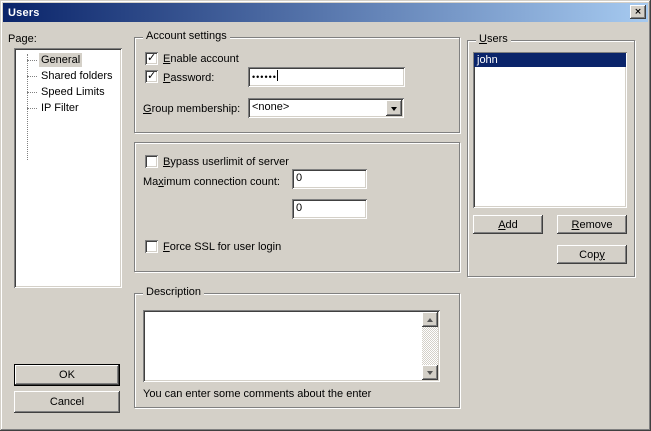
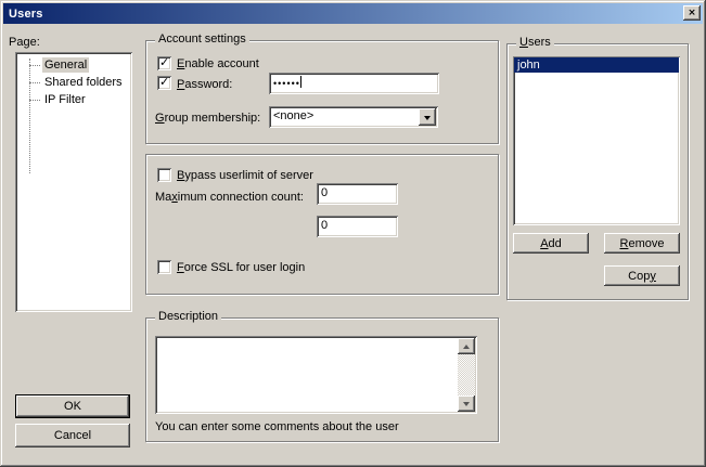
  Users
  ×
  Page:
  General
  Shared folders
- Speed Limits
  IP Filter
  Account settings
  Enable account
  Password:
  ••••••
  Group membership:
  <none>
  Bypass userlimit of server
  Maximum connection count:
  0
  0
  Force SSL for user login
  Description
- You can enter some comments about the enter
+ You can enter some comments about the user
  Users
  john
  A
  dd
  R
  emove
  Cop
  y
  OK
  Cancel
